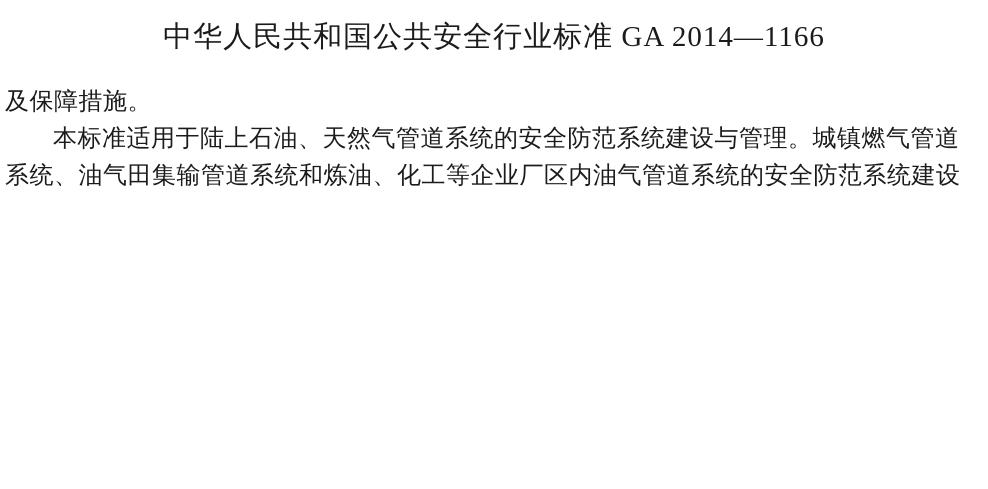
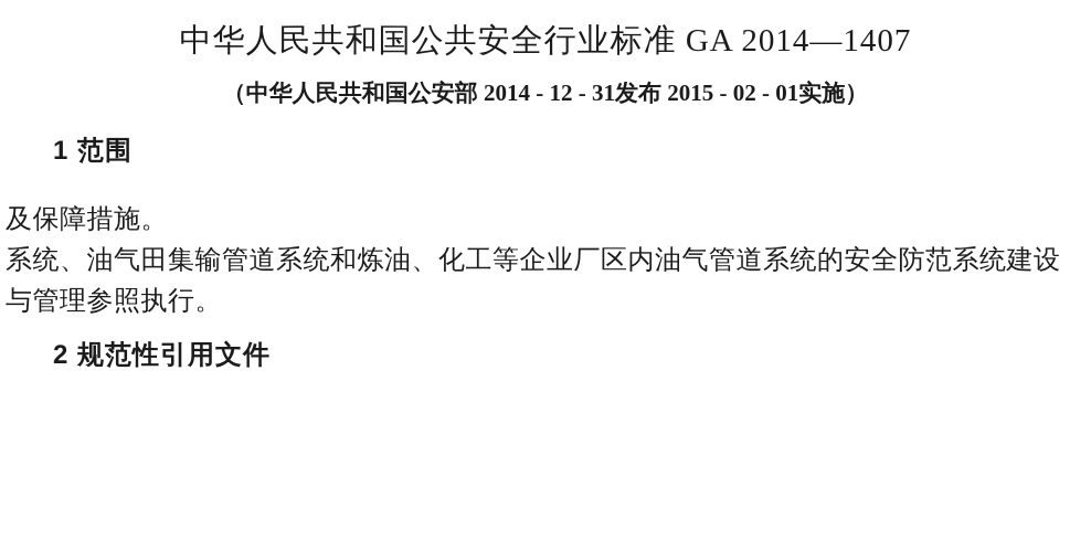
- 中华人民共和国公共安全行业标准 GA 2014—1166
+ 中华人民共和国公共安全行业标准 GA 2014—1407
+ （中华人民共和国公安部 2014 - 12 - 31发布 2015 - 02 - 01实施）
+ 1 范围
  及保障措施。
- 本标准适用于陆上石油、天然气管道系统的安全防范系统建设与管理。城镇燃气管道
  系统、油气田集输管道系统和炼油、化工等企业厂区内油气管道系统的安全防范系统建设
+ 与管理参照执行。
+ 2 规范性引用文件
